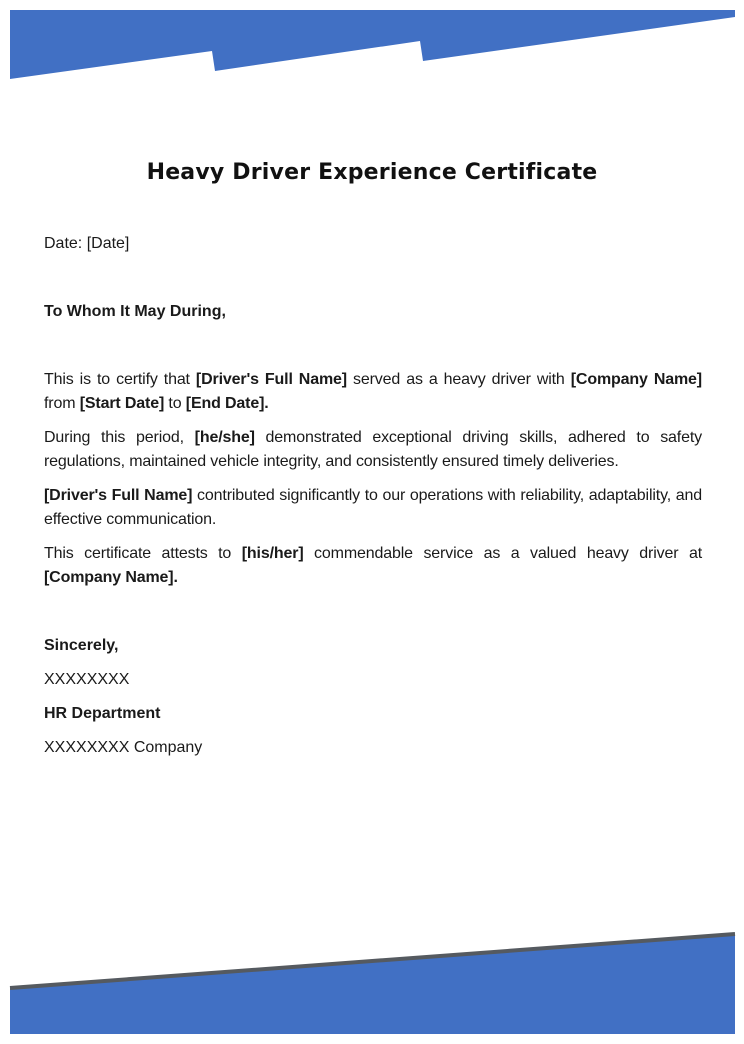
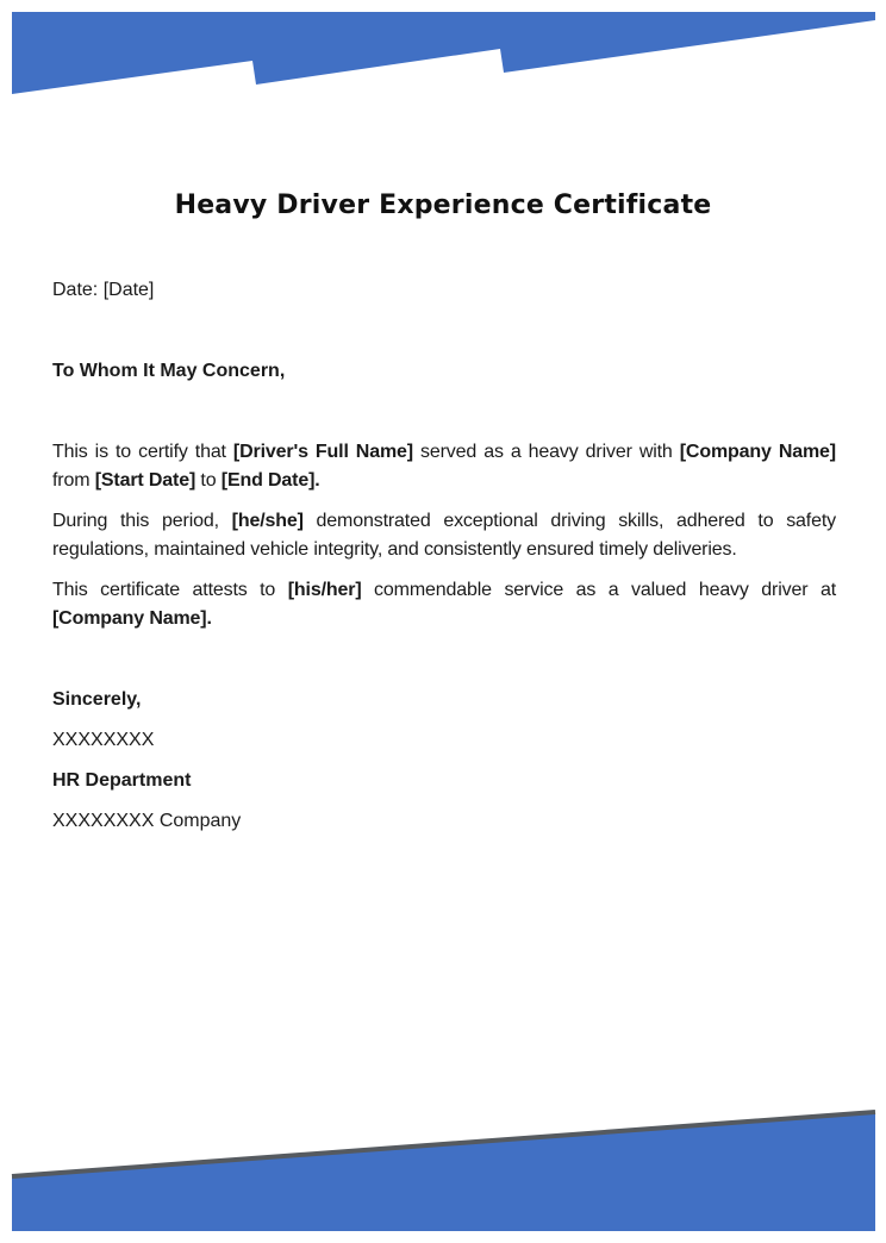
  Heavy Driver Experience Certificate
  Date: [Date]
- To Whom It May During,
+ To Whom It May Concern,
  This is to certify that [Driver's Full Name] served as a heavy driver with [Company Name] from [Start Date] to [End Date].
  During this period, [he/she] demonstrated exceptional driving skills, adhered to safety regulations, maintained vehicle integrity, and consistently ensured timely deliveries.
- [Driver's Full Name] contributed significantly to our operations with reliability, adaptability, and effective communication.
  This certificate attests to [his/her] commendable service as a valued heavy driver at [Company Name].
  Sincerely,
  XXXXXXXX
  HR Department
  XXXXXXXX Company
